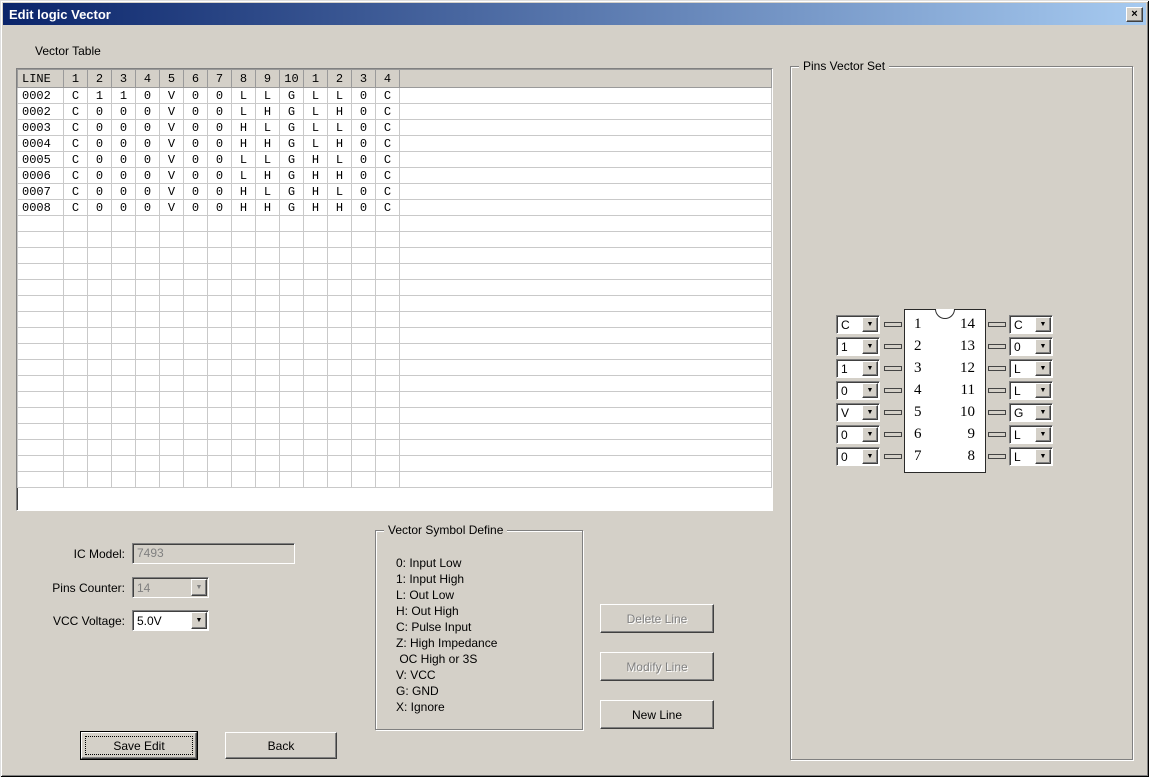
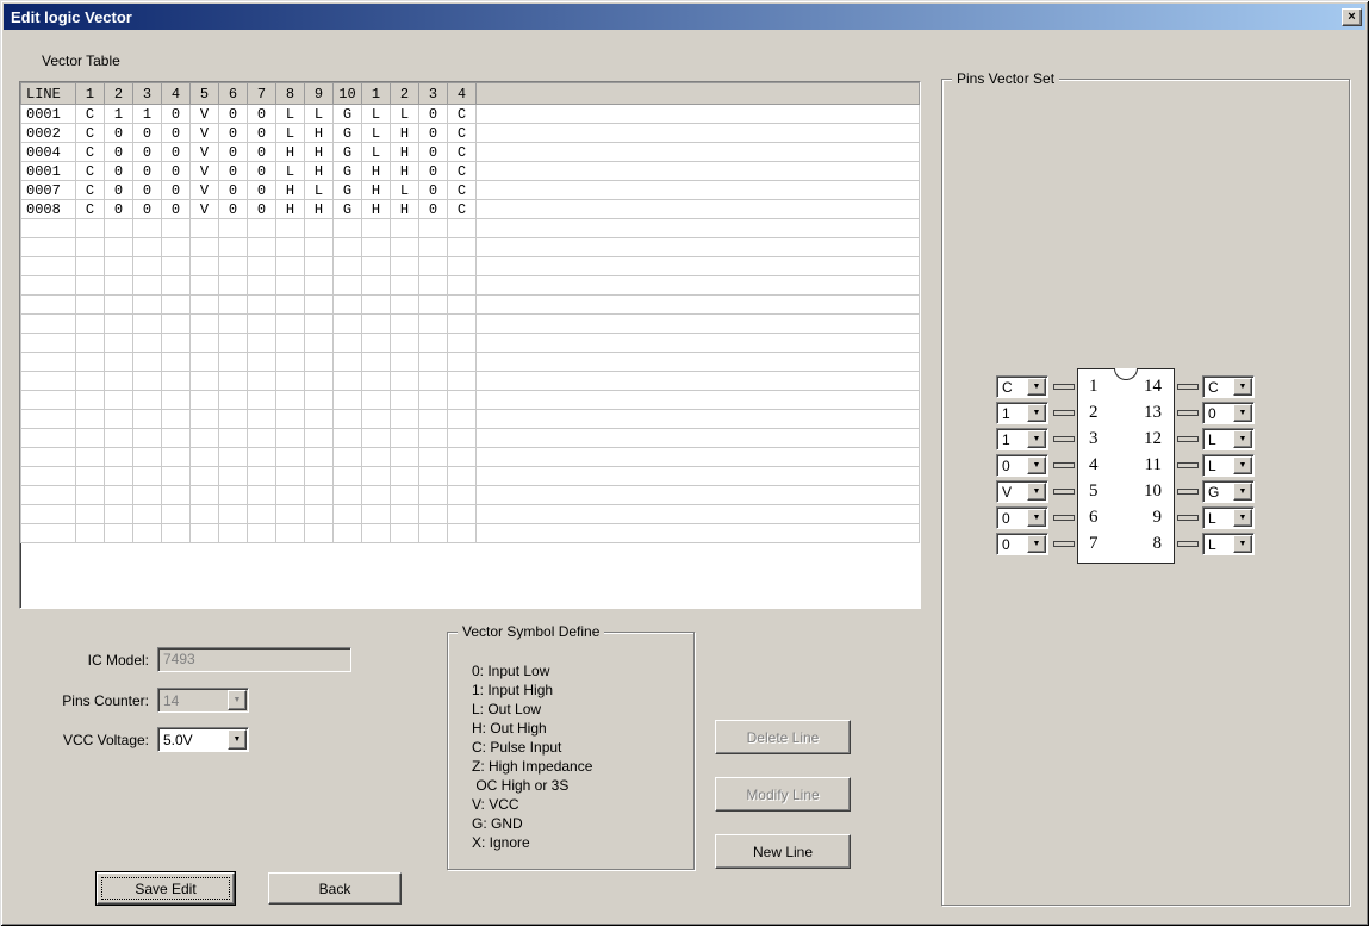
  Edit logic Vector
  ×
  Vector Table
  LINE	1	2	3	4	5	6	7	8	9	10	1	2	3	4
- 0002	C	1	1	0	V	0	0	L	L	G	L	L	0	C
+ 0001	C	1	1	0	V	0	0	L	L	G	L	L	0	C
  0002	C	0	0	0	V	0	0	L	H	G	L	H	0	C
- 0003	C	0	0	0	V	0	0	H	L	G	L	L	0	C
  0004	C	0	0	0	V	0	0	H	H	G	L	H	0	C
- 0005	C	0	0	0	V	0	0	L	L	G	H	L	0	C
- 0006	C	0	0	0	V	0	0	L	H	G	H	H	0	C
+ 0001	C	0	0	0	V	0	0	L	H	G	H	H	0	C
  0007	C	0	0	0	V	0	0	H	L	G	H	L	0	C
  0008	C	0	0	0	V	0	0	H	H	G	H	H	0	C
  Pins Vector Set
  C
  1
  1
  2
  1
  3
  0
  4
  V
  5
  0
  6
  0
  7
  14
  C
  13
  0
  12
  L
  11
  L
  10
  G
  9
  L
  8
  L
  IC Model:
  7493
  Pins Counter:
  14
  VCC Voltage:
  5.0V
  Vector Symbol Define
  0: Input Low
  1: Input High
  L: Out Low
  H: Out High
  C: Pulse Input
  Z: High Impedance
  OC High or 3S
  V: VCC
  G: GND
  X: Ignore
  Delete Line
  Modify Line
  New Line
  Save Edit
  Back
